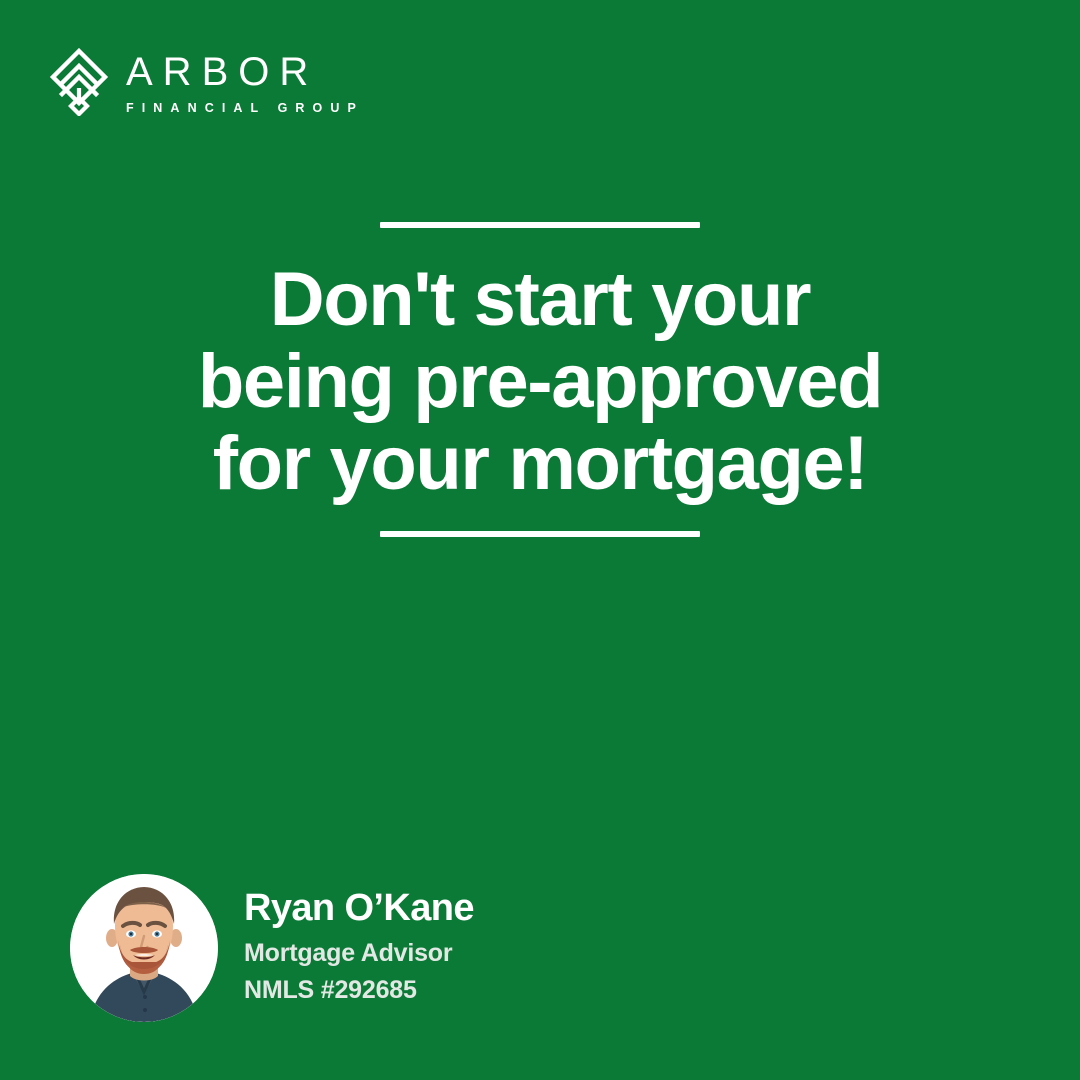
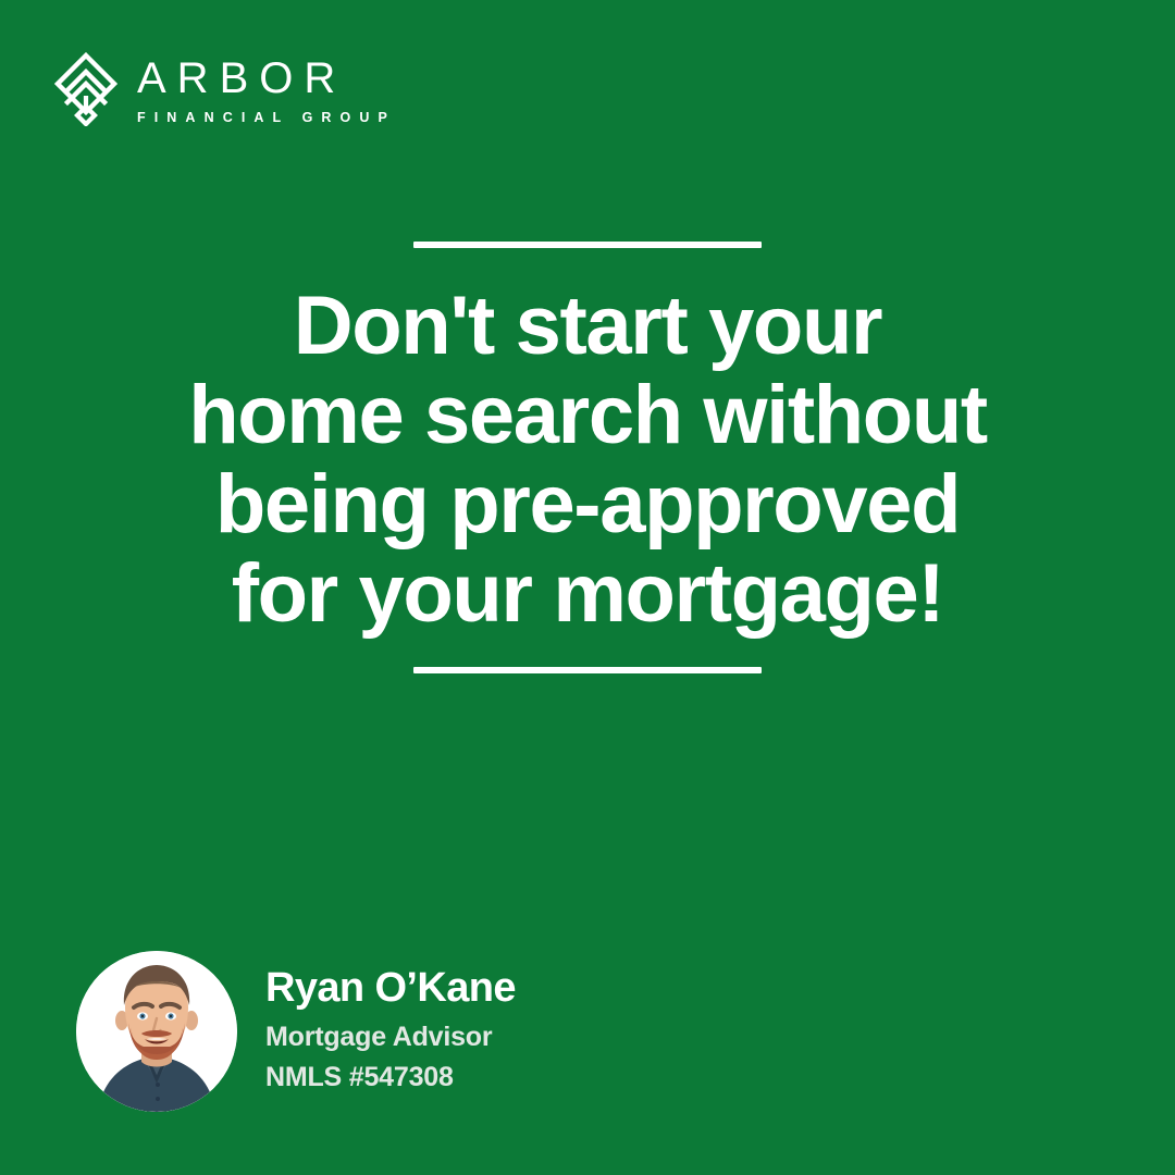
  ARBOR
  FINANCIAL GROUP
  Don't start your
+ home search without
  being pre-approved
  for your mortgage!
  Ryan O’Kane
  Mortgage Advisor
- NMLS #292685
+ NMLS #547308
